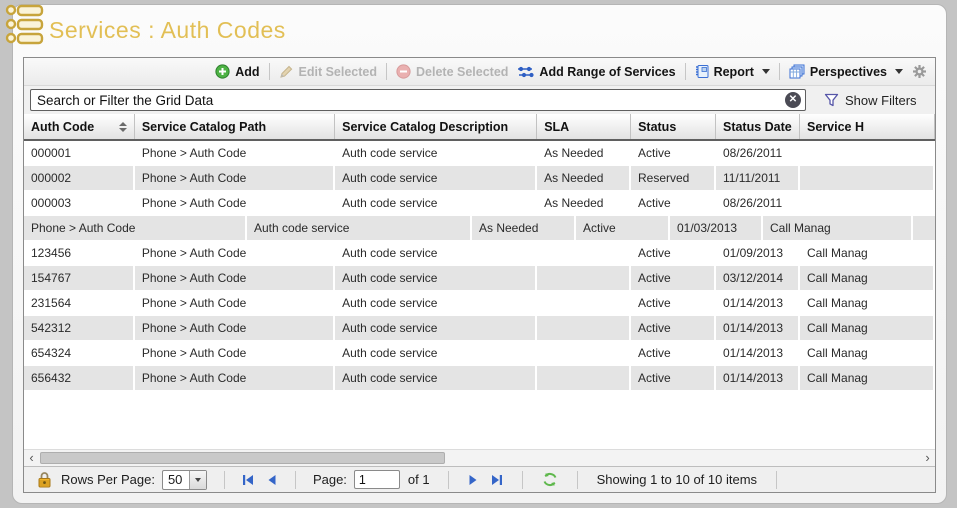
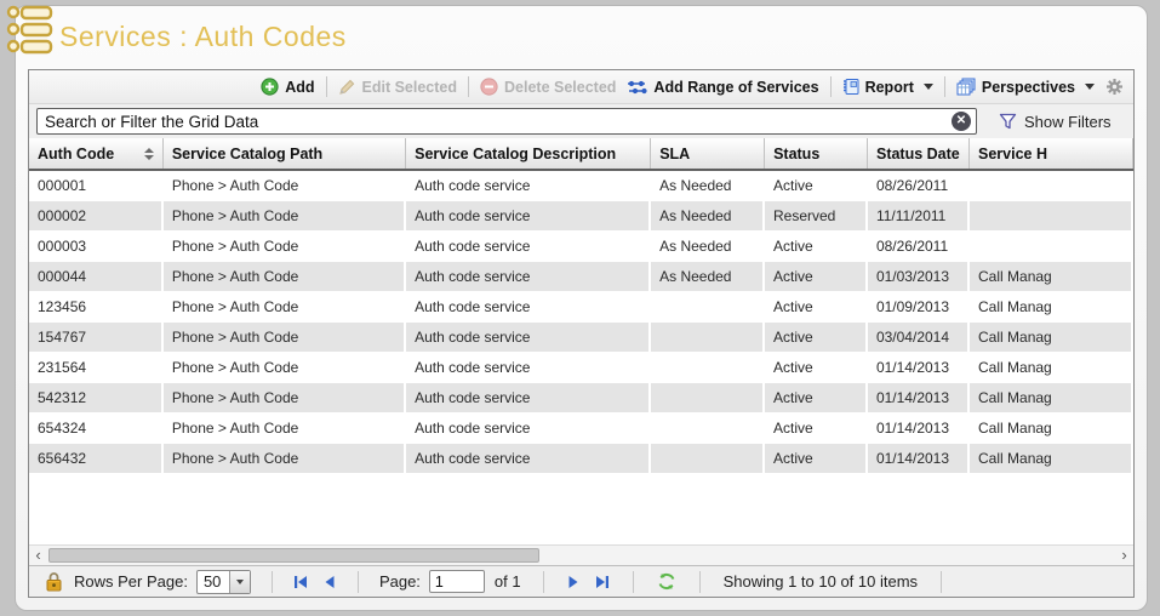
  Services : Auth Codes
  Add
  Edit Selected
  Delete Selected
  Add Range of Services
  Report
  Perspectives
  Search or Filter the Grid Data
  ✕
  Show Filters
  Auth Code
  Service Catalog Path
  Service Catalog Description
  SLA
  Status
  Status Date
  Service H
  000001
  Phone > Auth Code
  Auth code service
  As Needed
  Active
  08/26/2011
  000002
  Phone > Auth Code
  Auth code service
  As Needed
  Reserved
  11/11/2011
  000003
  Phone > Auth Code
  Auth code service
  As Needed
  Active
  08/26/2011
+ 000044
  Phone > Auth Code
  Auth code service
  As Needed
  Active
  01/03/2013
  Call Manag
  123456
  Phone > Auth Code
  Auth code service
  Active
  01/09/2013
  Call Manag
  154767
  Phone > Auth Code
  Auth code service
  Active
- 03/12/2014
+ 03/04/2014
  Call Manag
  231564
  Phone > Auth Code
  Auth code service
  Active
  01/14/2013
  Call Manag
  542312
  Phone > Auth Code
  Auth code service
  Active
  01/14/2013
  Call Manag
  654324
  Phone > Auth Code
  Auth code service
  Active
  01/14/2013
  Call Manag
  656432
  Phone > Auth Code
  Auth code service
  Active
  01/14/2013
  Call Manag
  ‹
  ›
  Rows Per Page:
  50
  Page:
  1
  of 1
  Showing 1 to 10 of 10 items
